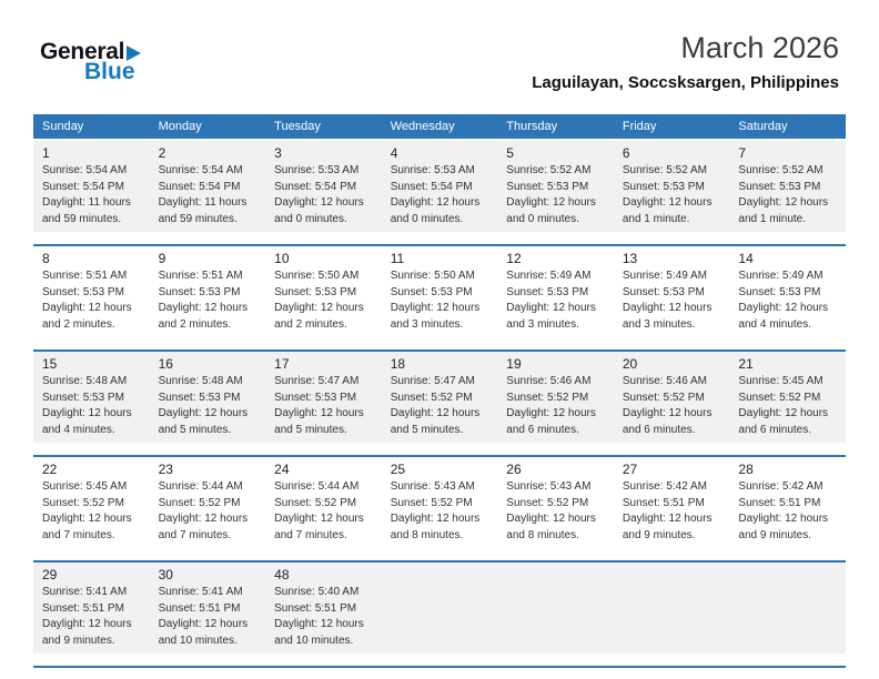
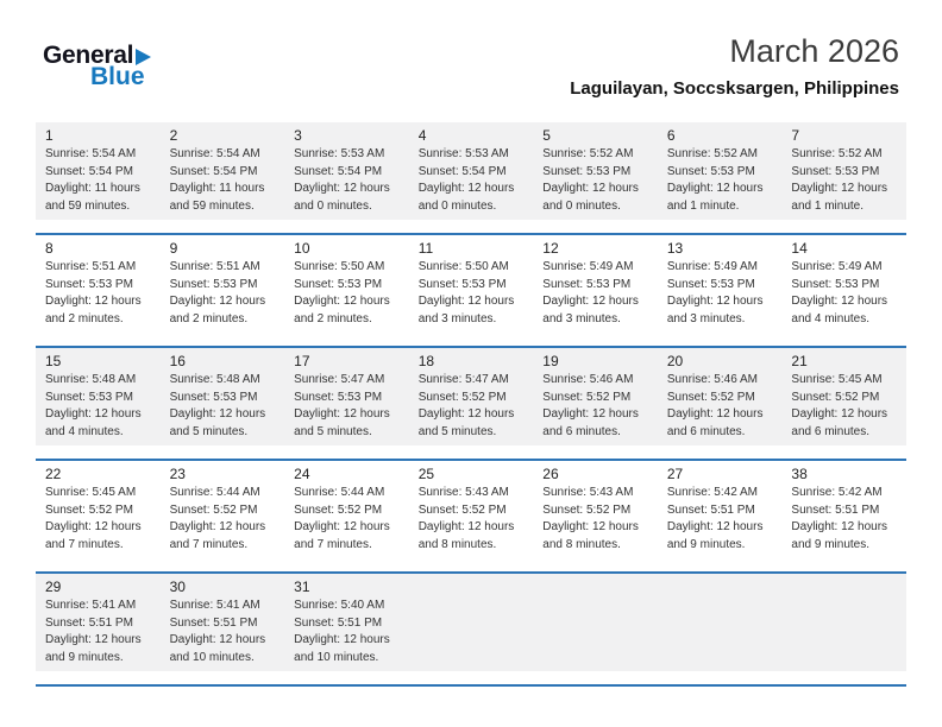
  General
  Blue
  March 2026
  Laguilayan, Soccsksargen, Philippines
- Sunday
- Monday
- Tuesday
- Wednesday
- Thursday
- Friday
- Saturday
  1
  Sunrise: 5:54 AM
  Sunset: 5:54 PM
  Daylight: 11 hours and 59 minutes.
  2
  Sunrise: 5:54 AM
  Sunset: 5:54 PM
  Daylight: 11 hours and 59 minutes.
  3
  Sunrise: 5:53 AM
  Sunset: 5:54 PM
  Daylight: 12 hours and 0 minutes.
  4
  Sunrise: 5:53 AM
  Sunset: 5:54 PM
  Daylight: 12 hours and 0 minutes.
  5
  Sunrise: 5:52 AM
  Sunset: 5:53 PM
  Daylight: 12 hours and 0 minutes.
  6
  Sunrise: 5:52 AM
  Sunset: 5:53 PM
  Daylight: 12 hours and 1 minute.
  7
  Sunrise: 5:52 AM
  Sunset: 5:53 PM
  Daylight: 12 hours and 1 minute.
  8
  Sunrise: 5:51 AM
  Sunset: 5:53 PM
  Daylight: 12 hours and 2 minutes.
  9
  Sunrise: 5:51 AM
  Sunset: 5:53 PM
  Daylight: 12 hours and 2 minutes.
  10
  Sunrise: 5:50 AM
  Sunset: 5:53 PM
  Daylight: 12 hours and 2 minutes.
  11
  Sunrise: 5:50 AM
  Sunset: 5:53 PM
  Daylight: 12 hours and 3 minutes.
  12
  Sunrise: 5:49 AM
  Sunset: 5:53 PM
  Daylight: 12 hours and 3 minutes.
  13
  Sunrise: 5:49 AM
  Sunset: 5:53 PM
  Daylight: 12 hours and 3 minutes.
  14
  Sunrise: 5:49 AM
  Sunset: 5:53 PM
  Daylight: 12 hours and 4 minutes.
  15
  Sunrise: 5:48 AM
  Sunset: 5:53 PM
  Daylight: 12 hours and 4 minutes.
  16
  Sunrise: 5:48 AM
  Sunset: 5:53 PM
  Daylight: 12 hours and 5 minutes.
  17
  Sunrise: 5:47 AM
  Sunset: 5:53 PM
  Daylight: 12 hours and 5 minutes.
  18
  Sunrise: 5:47 AM
  Sunset: 5:52 PM
  Daylight: 12 hours and 5 minutes.
  19
  Sunrise: 5:46 AM
  Sunset: 5:52 PM
  Daylight: 12 hours and 6 minutes.
  20
  Sunrise: 5:46 AM
  Sunset: 5:52 PM
  Daylight: 12 hours and 6 minutes.
  21
  Sunrise: 5:45 AM
  Sunset: 5:52 PM
  Daylight: 12 hours and 6 minutes.
  22
  Sunrise: 5:45 AM
  Sunset: 5:52 PM
  Daylight: 12 hours and 7 minutes.
  23
  Sunrise: 5:44 AM
  Sunset: 5:52 PM
  Daylight: 12 hours and 7 minutes.
  24
  Sunrise: 5:44 AM
  Sunset: 5:52 PM
  Daylight: 12 hours and 7 minutes.
  25
  Sunrise: 5:43 AM
  Sunset: 5:52 PM
  Daylight: 12 hours and 8 minutes.
  26
  Sunrise: 5:43 AM
  Sunset: 5:52 PM
  Daylight: 12 hours and 8 minutes.
  27
  Sunrise: 5:42 AM
  Sunset: 5:51 PM
  Daylight: 12 hours and 9 minutes.
- 28
+ 38
  Sunrise: 5:42 AM
  Sunset: 5:51 PM
  Daylight: 12 hours and 9 minutes.
  29
  Sunrise: 5:41 AM
  Sunset: 5:51 PM
  Daylight: 12 hours and 9 minutes.
  30
  Sunrise: 5:41 AM
  Sunset: 5:51 PM
  Daylight: 12 hours and 10 minutes.
- 48
+ 31
  Sunrise: 5:40 AM
  Sunset: 5:51 PM
  Daylight: 12 hours and 10 minutes.
